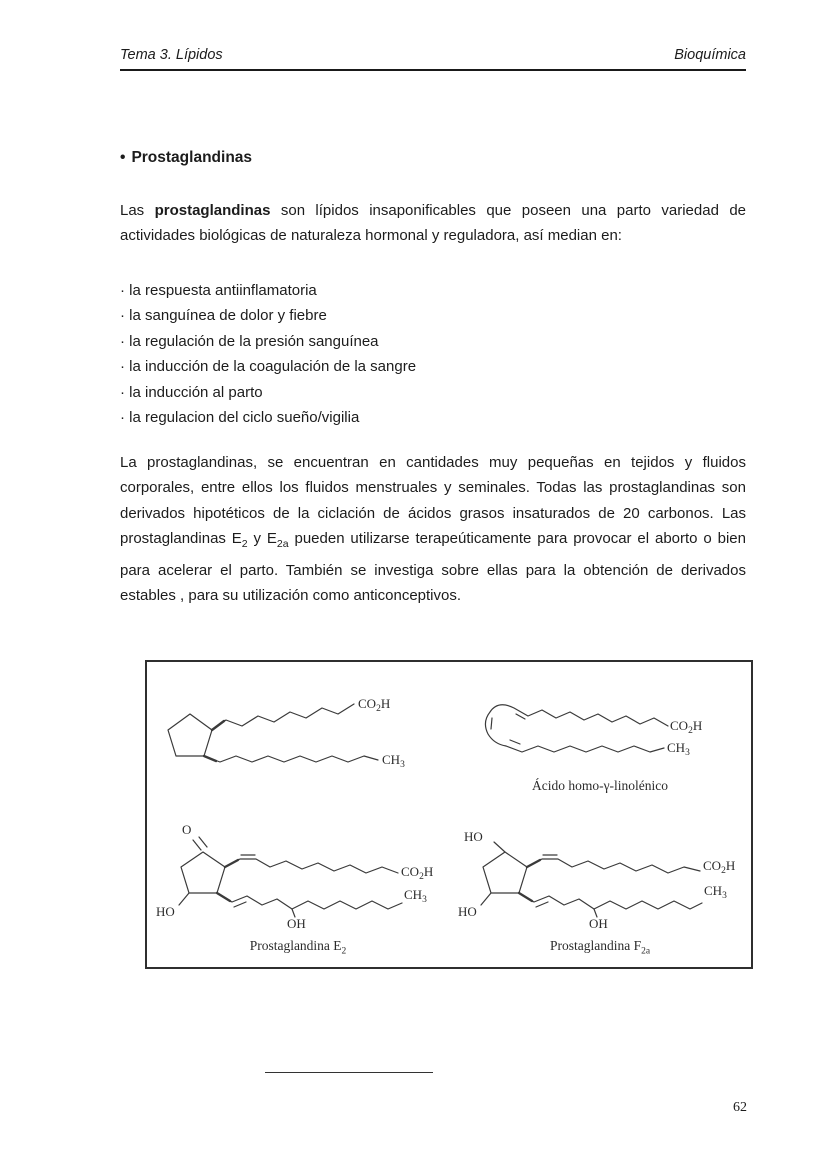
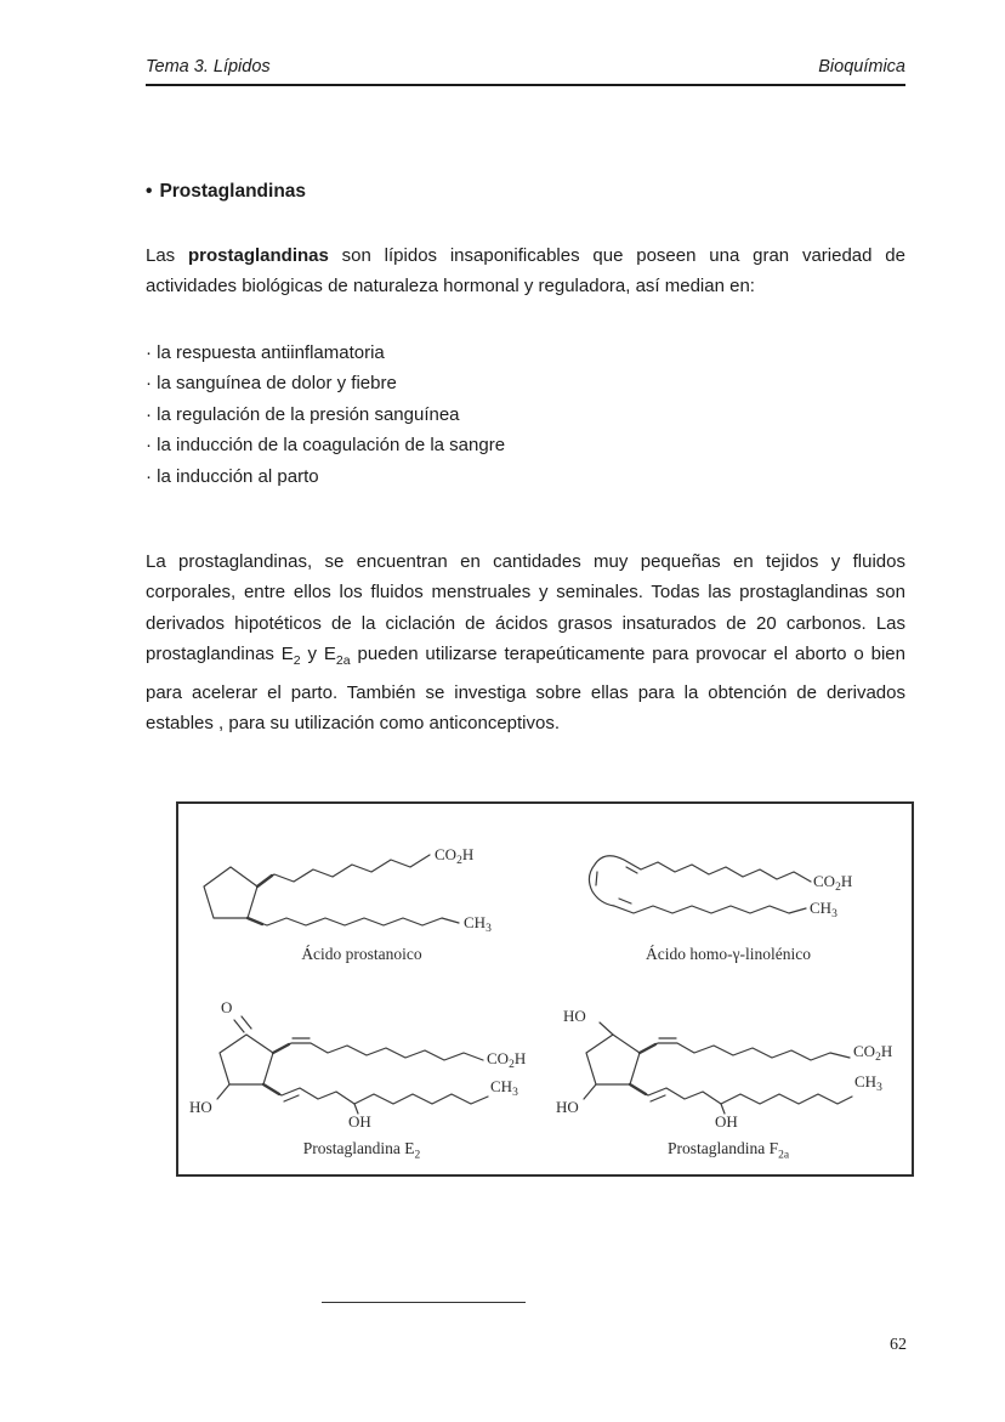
  Tema 3. Lípidos
  Bioquímica
  • Prostaglandinas
- Las prostaglandinas son lípidos insaponificables que poseen una parto variedad de actividades biológicas de naturaleza hormonal y reguladora, así median en:
+ Las prostaglandinas son lípidos insaponificables que poseen una gran variedad de actividades biológicas de naturaleza hormonal y reguladora, así median en:
  · la respuesta antiinflamatoria
  · la sanguínea de dolor y fiebre
  · la regulación de la presión sanguínea
  · la inducción de la coagulación de la sangre
  · la inducción al parto
- · la regulacion del ciclo sueño/vigilia
  La prostaglandinas, se encuentran en cantidades muy pequeñas en tejidos y fluidos corporales, entre ellos los fluidos menstruales y seminales. Todas las prostaglandinas son derivados hipotéticos de la ciclación de ácidos grasos insaturados de 20 carbonos. Las prostaglandinas E2 y E2a pueden utilizarse terapeúticamente para provocar el aborto o bien para acelerar el parto. También se investiga sobre ellas para la obtención de derivados estables , para su utilización como anticonceptivos.
  CO2 H
  CH3
+ Ácido prostanoico
  CO2 H
  CH3
  Ácido homo-γ-linolénico
  O
  HO
  OH
  CO2 H
  CH3
  Prostaglandina E2
  HO
  HO
  OH
  CO2 H
  CH3
  Prostaglandina F2a
  62
